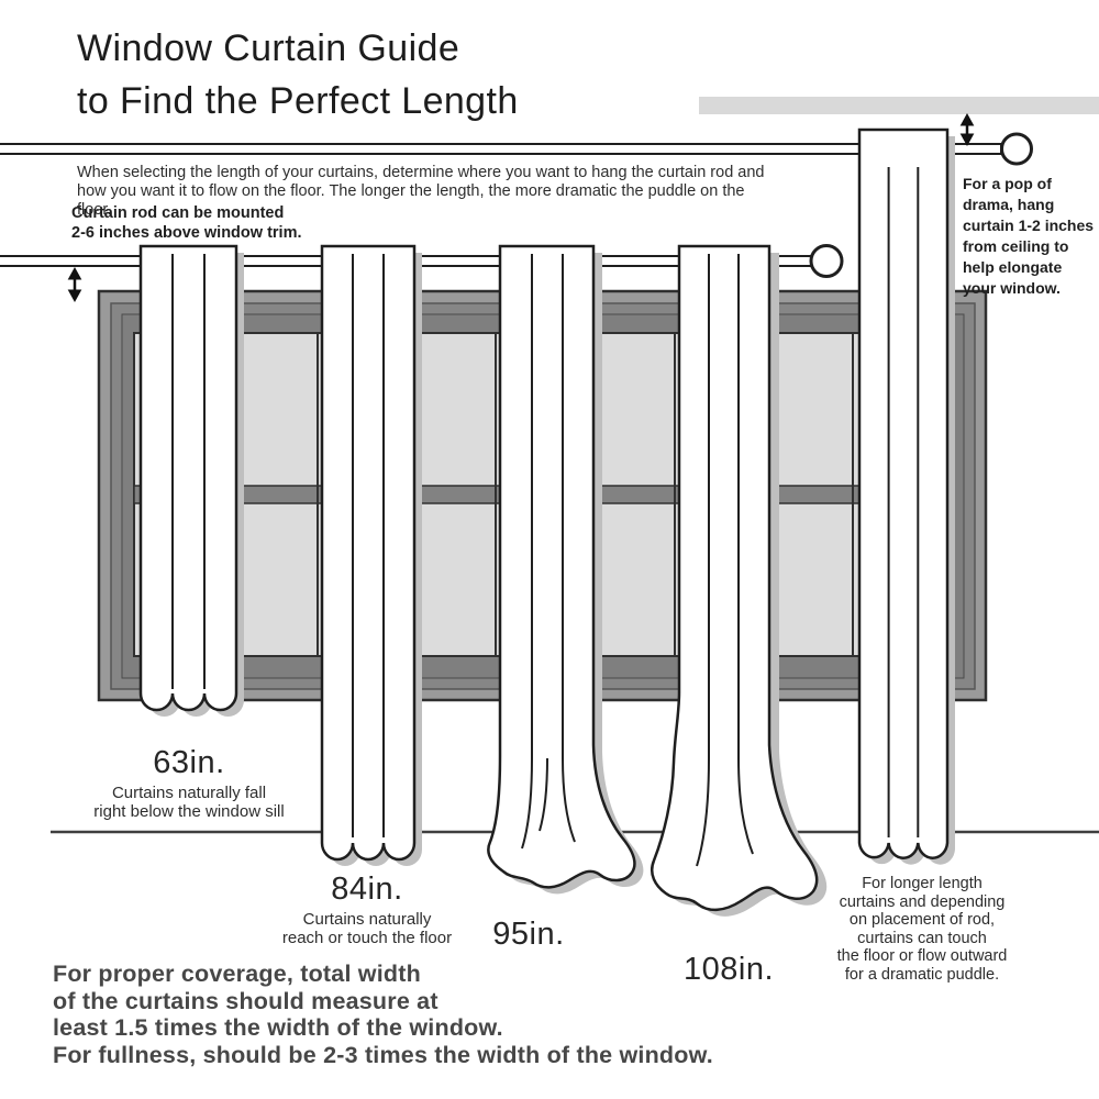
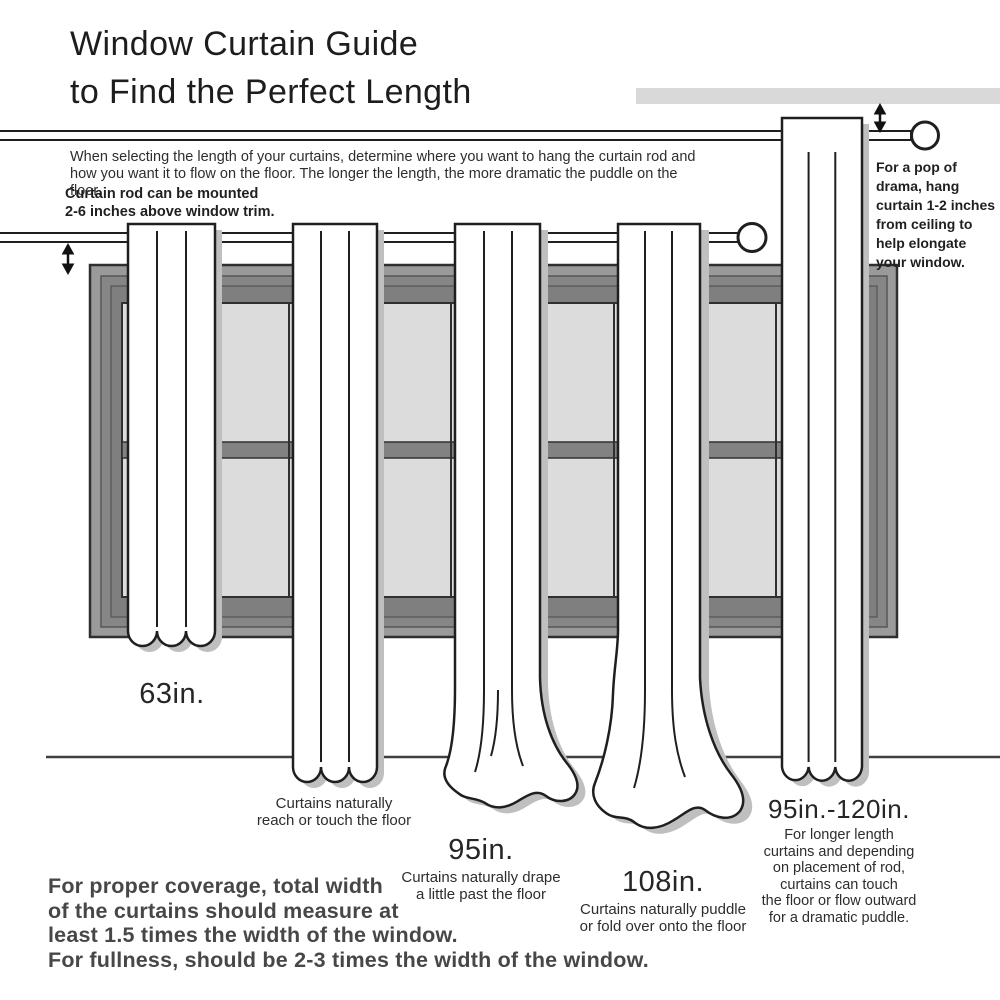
  Window Curtain Guide
  to Find the Perfect Length
  When selecting the length of your curtains, determine where you want to hang the curtain rod and
  how you want it to flow on the floor. The longer the length, the more dramatic the puddle on the floor.
  Curtain rod can be mounted
  2-6 inches above window trim.
  For a pop of
  drama, hang
  curtain 1-2 inches
  from ceiling to
  help elongate
  your window.
  63in.
- Curtains naturally fall
- right below the window sill
- 84in.
  Curtains naturally
  reach or touch the floor
  95in.
+ Curtains naturally drape
+ a little past the floor
  108in.
+ Curtains naturally puddle
+ or fold over onto the floor
+ 95in.-120in.
  For longer length
  curtains and depending
  on placement of rod,
  curtains can touch
  the floor or flow outward
  for a dramatic puddle.
  For proper coverage, total width
  of the curtains should measure at
  least 1.5 times the width of the window.
  For fullness, should be 2-3 times the width of the window.
